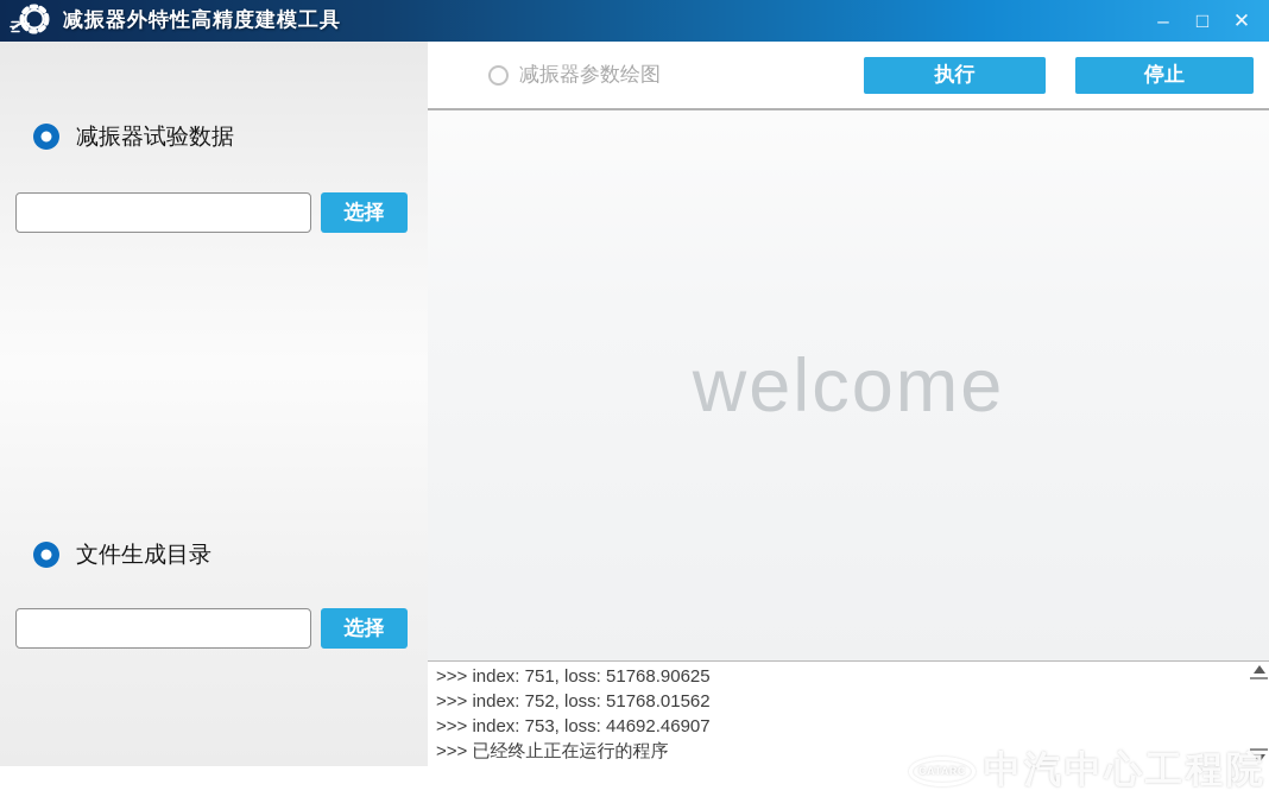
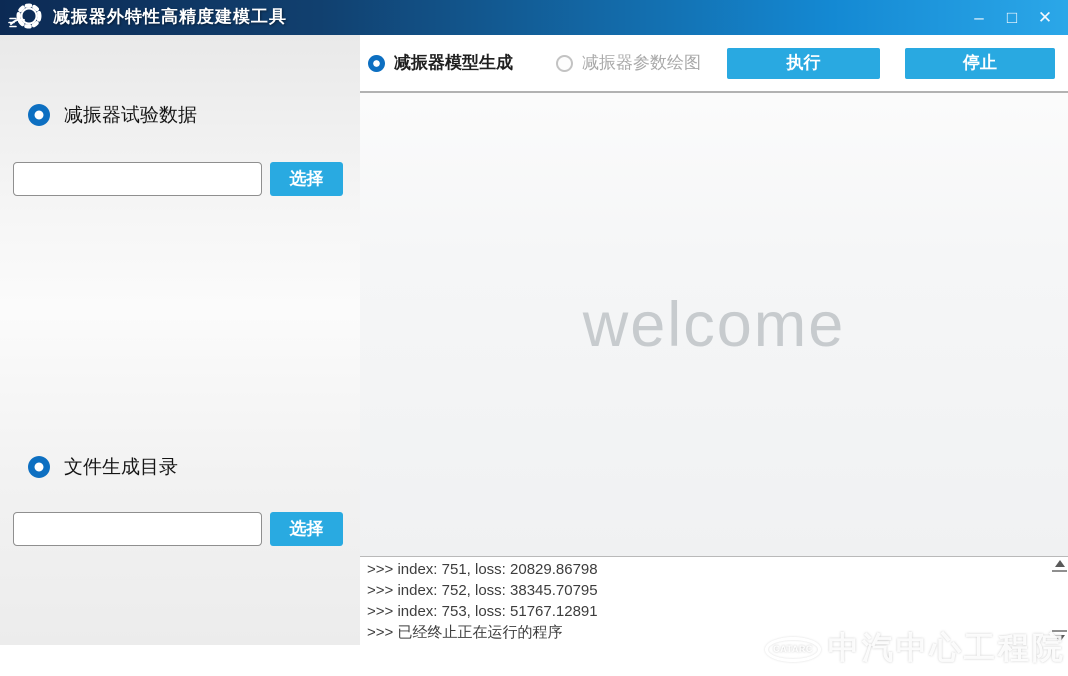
  减振器外特性高精度建模工具
  –
  □
  ✕
  减振器试验数据
  选择
  文件生成目录
  选择
+ 减振器模型生成
  减振器参数绘图
  执行
  停止
  welcome
- >>> index: 751, loss: 51768.90625
+ >>> index: 751, loss: 20829.86798
- >>> index: 752, loss: 51768.01562
+ >>> index: 752, loss: 38345.70795
- >>> index: 753, loss: 44692.46907
+ >>> index: 753, loss: 51767.12891
  >>> 已经终止正在运行的程序
  CATARC
  中汽中心工程院
